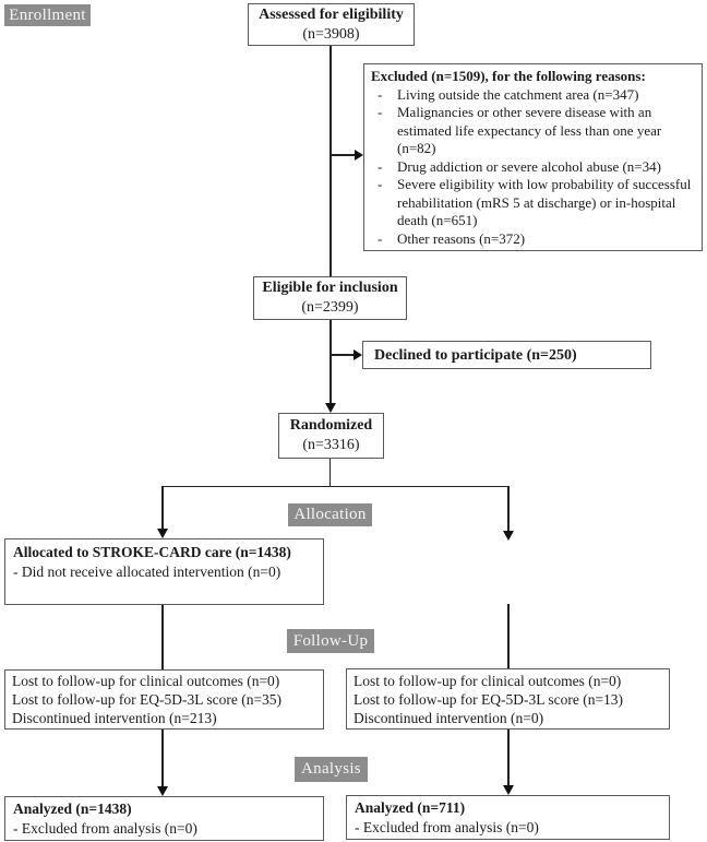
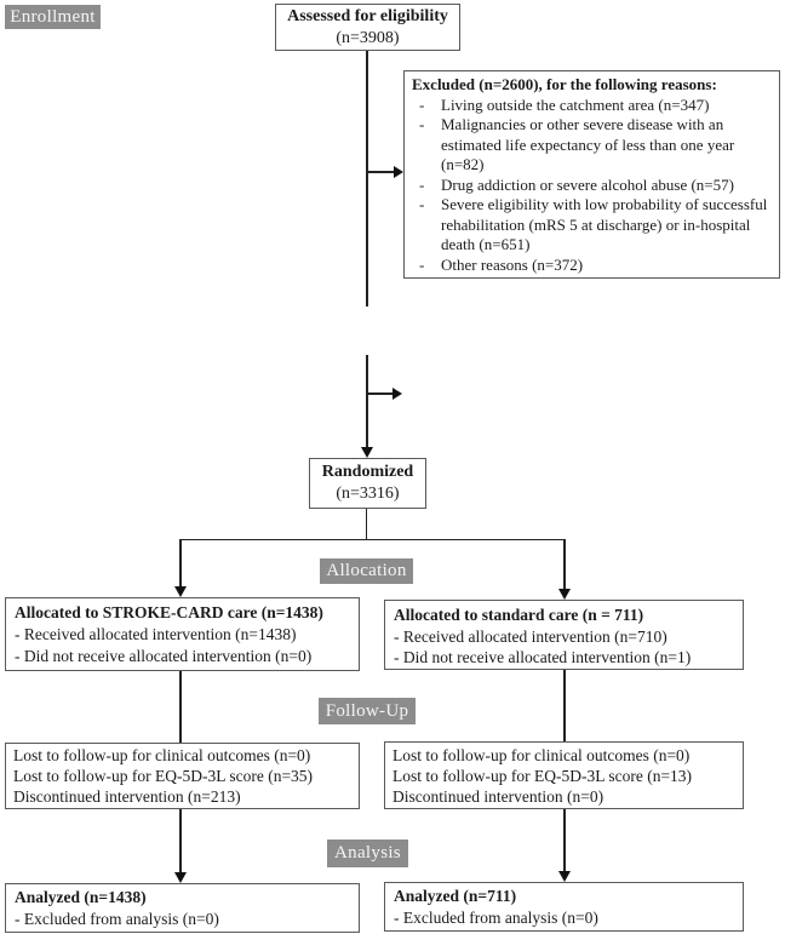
  Enrollment
  Allocation
  Follow-Up
  Analysis
  Assessed for eligibility
  (n=3908)
- Excluded (n=1509), for the following reasons:
+ Excluded (n=2600), for the following reasons:
  -
  Living outside the catchment area (n=347)
  -
  Malignancies or other severe disease with an estimated life expectancy of less than one year (n=82)
  -
- Drug addiction or severe alcohol abuse (n=34)
+ Drug addiction or severe alcohol abuse (n=57)
  -
  Severe eligibility with low probability of successful rehabilitation (mRS 5 at discharge) or in-hospital death (n=651)
  -
  Other reasons (n=372)
- Eligible for inclusion
- (n=2399)
- Declined to participate (n=250)
  Randomized
  (n=3316)
  Allocated to STROKE-CARD care (n=1438)
+ - Received allocated intervention (n=1438)
  - Did not receive allocated intervention (n=0)
+ Allocated to standard care (n = 711)
+ - Received allocated intervention (n=710)
+ - Did not receive allocated intervention (n=1)
  Lost to follow-up for clinical outcomes (n=0)
  Lost to follow-up for EQ-5D-3L score (n=35)
  Discontinued intervention (n=213)
  Lost to follow-up for clinical outcomes (n=0)
  Lost to follow-up for EQ-5D-3L score (n=13)
  Discontinued intervention (n=0)
  Analyzed (n=1438)
  - Excluded from analysis (n=0)
  Analyzed (n=711)
  - Excluded from analysis (n=0)
